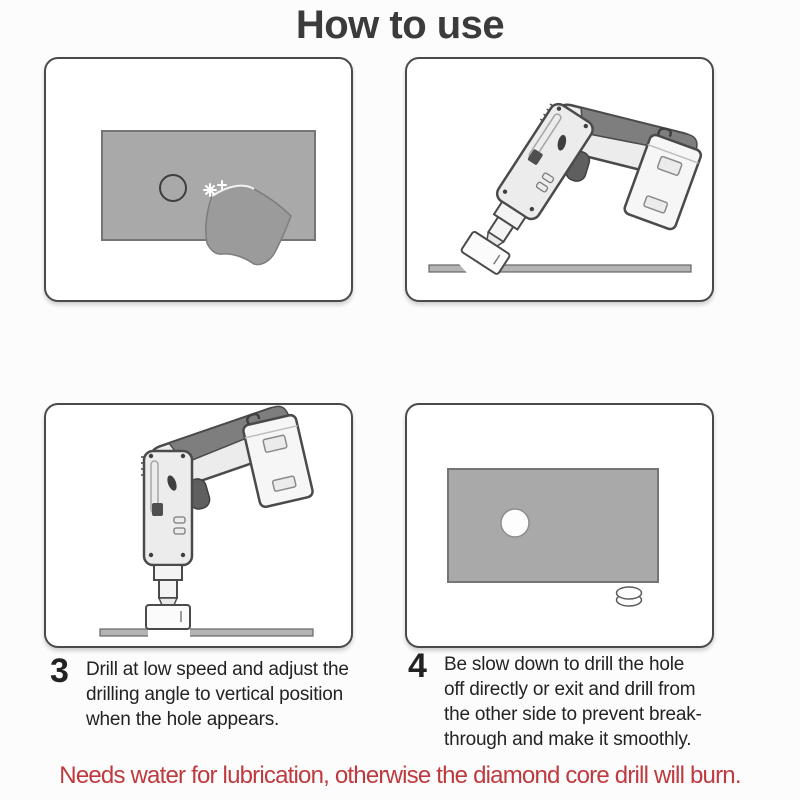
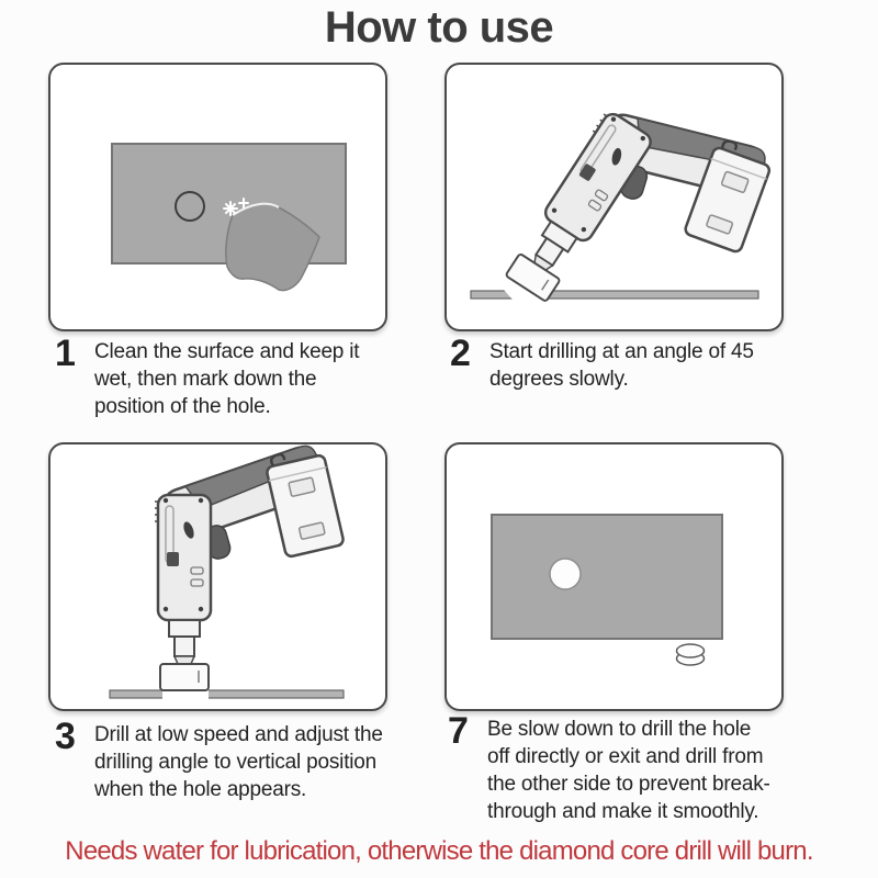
  How to use
+ 1
+ Clean the surface and keep it
+ wet, then mark down the
+ position of the hole.
+ 2
+ Start drilling at an angle of 45
+ degrees slowly.
  3
  Drill at low speed and adjust the
  drilling angle to vertical position
  when the hole appears.
- 4
+ 7
  Be slow down to drill the hole
  off directly or exit and drill from
  the other side to prevent break-
  through and make it smoothly.
  Needs water for lubrication, otherwise the diamond core drill will burn.
